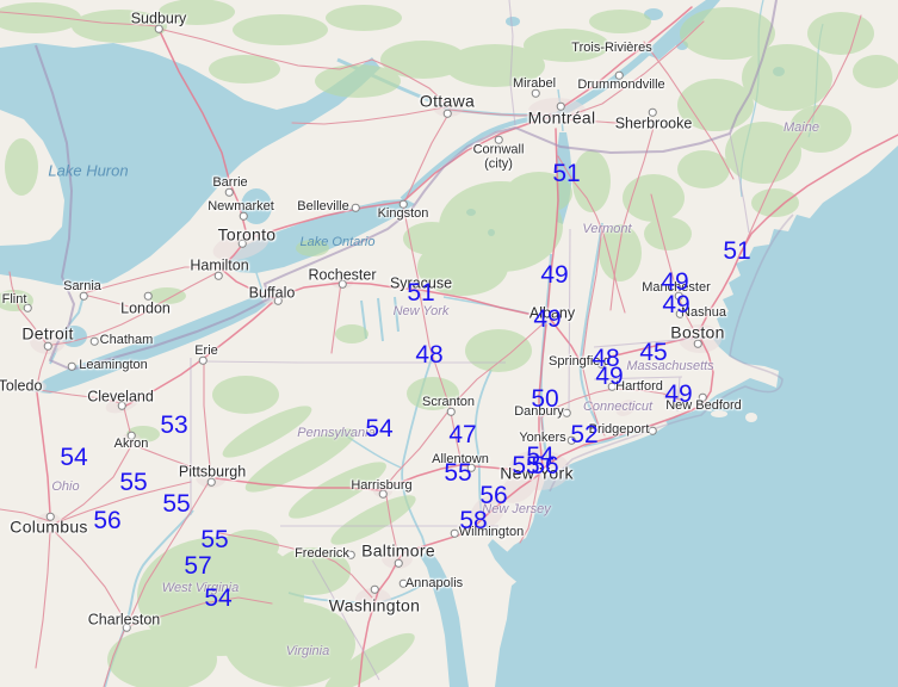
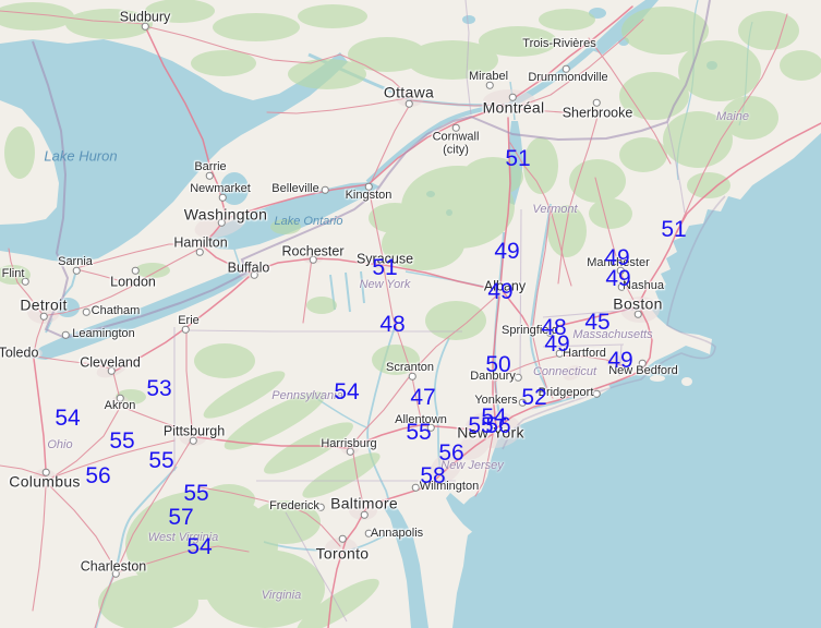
  Sudbury
  Barrie
  Newmarket
- Toronto
+ Washington
  Hamilton
  Sarnia
  Flint
  London
  Detroit
  Chatham
  Leamington
  Belleville
  Kingston
  Ottawa
  Mirabel
  Montréal
  Trois-Rivières
  Drummondville
  Sherbrooke
  Cornwall
  (city)
  Buffalo
  Rochester
  Syracuse
  Albany
  Erie
  Cleveland
  Akron
  Toledo
  Columbus
  Pittsburgh
  Charleston
  Scranton
  Harrisburg
  Allentown
  Frederick
  Baltimore
  Annapolis
- Washington
+ Toronto
  Wilmington
  New York
  Yonkers
  Danbury
  Bridgeport
  Hartford
  Springfield
  Boston
  Nashua
  Manchester
  New Bedford
  Maine
  Vermont
  New York
  Massachusetts
  Connecticut
  New Jersey
  Pennsylvania
  Ohio
  West Virginia
  Virginia
  Lake Huron
  Lake Ontario
  51
  51
  49
  49
  51
  49
  49
  45
  48
  48
  49
  49
  50
  53
  54
  47
  52
  54
  54
  55
  56
  55
  55
  56
  55
  56
  58
  55
  57
  54
